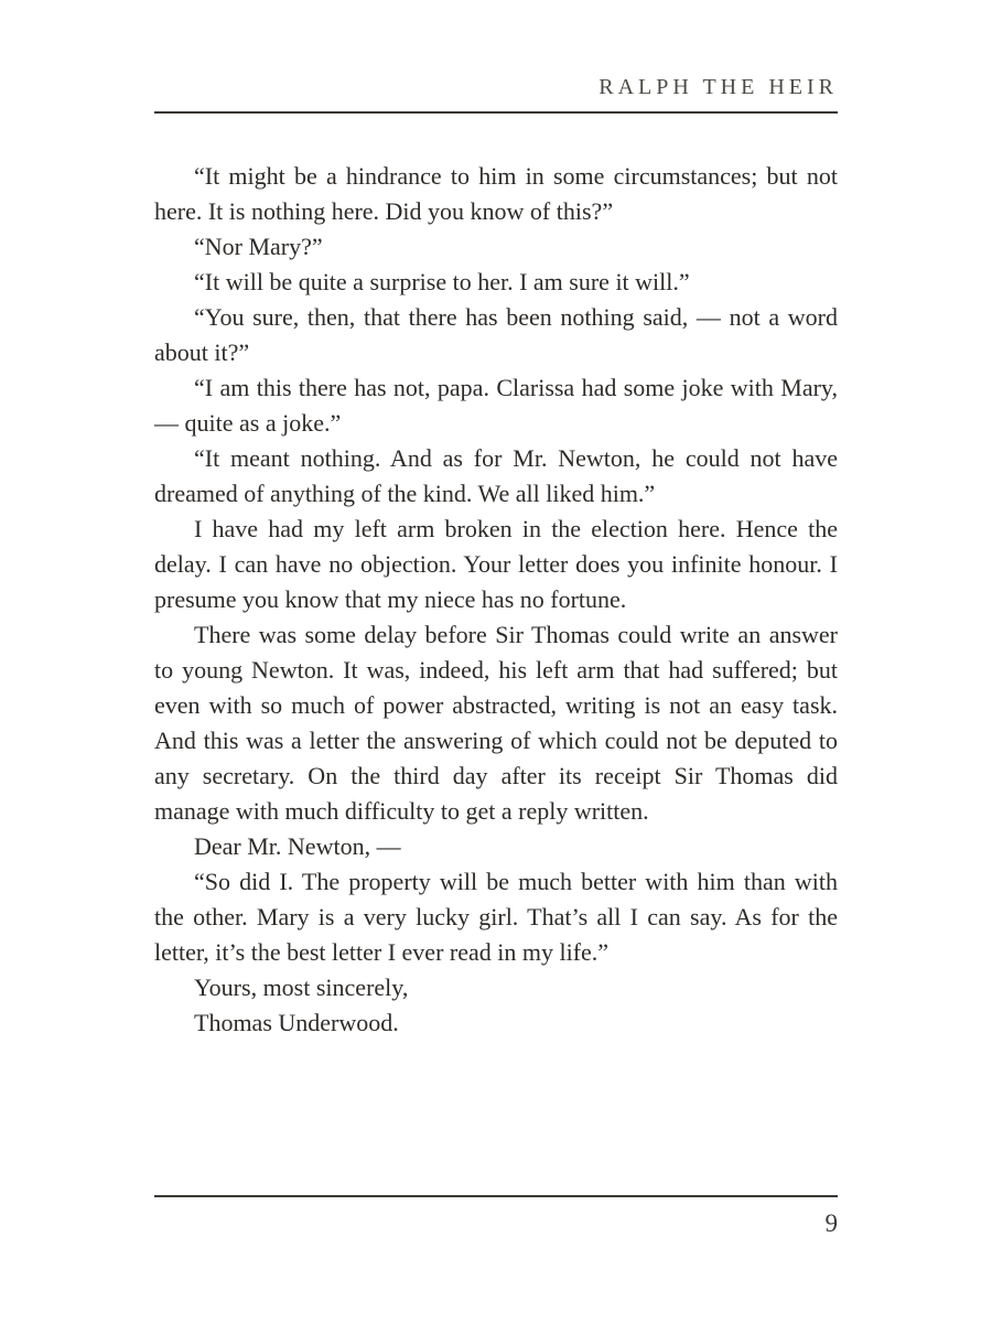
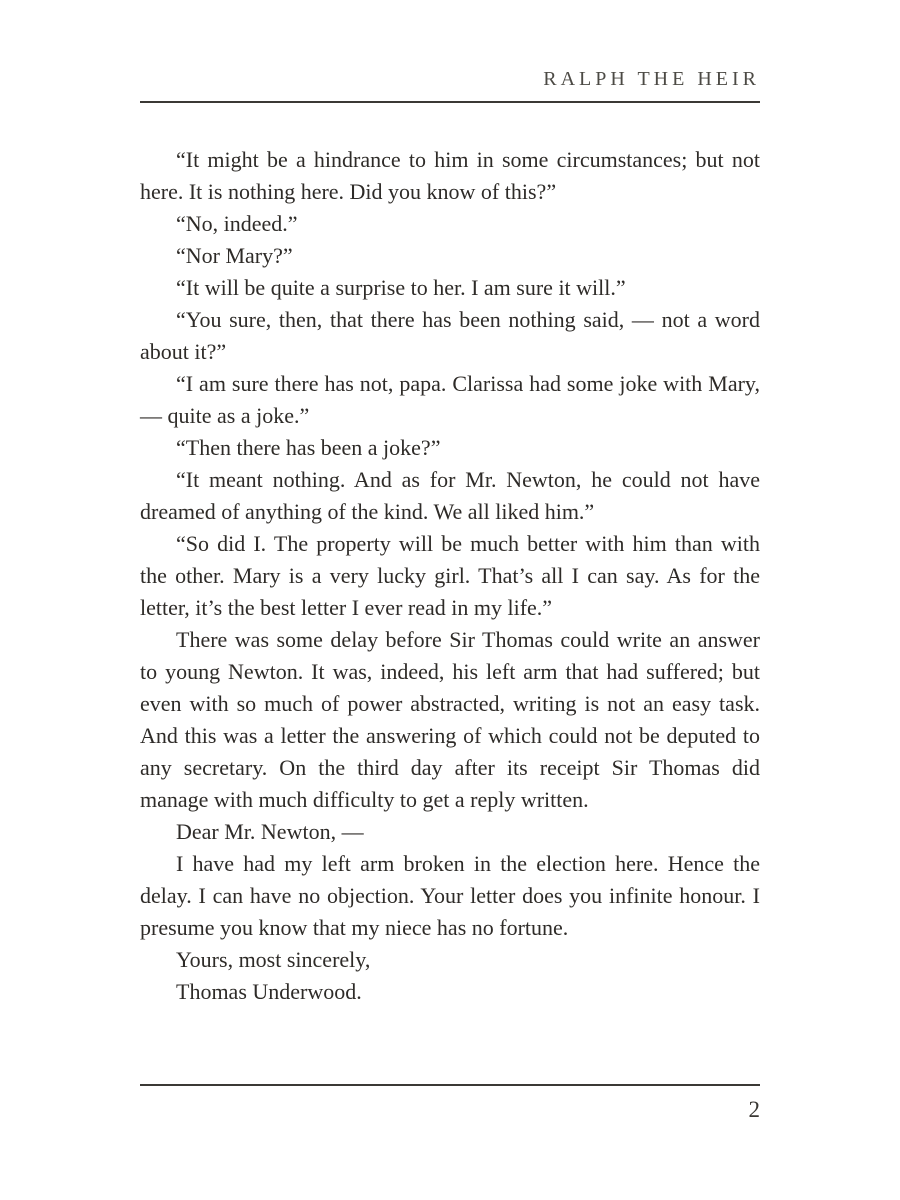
  RALPH THE HEIR
  “It might be a hindrance to him in some circumstances; but not here. It is nothing here. Did you know of this?”
+ “No, indeed.”
  “Nor Mary?”
  “It will be quite a surprise to her. I am sure it will.”
  “You sure, then, that there has been nothing said, — not a word about it?”
- “I am this there has not, papa. Clarissa had some joke with Mary, — quite as a joke.”
+ “I am sure there has not, papa. Clarissa had some joke with Mary, — quite as a joke.”
+ “Then there has been a joke?”
  “It meant nothing. And as for Mr. Newton, he could not have dreamed of anything of the kind. We all liked him.”
- I have had my left arm broken in the election here. Hence the delay. I can have no objection. Your letter does you infinite honour. I presume you know that my niece has no fortune.
+ “So did I. The property will be much better with him than with the other. Mary is a very lucky girl. That’s all I can say. As for the letter, it’s the best letter I ever read in my life.”
  There was some delay before Sir Thomas could write an answer to young Newton. It was, indeed, his left arm that had suffered; but even with so much of power abstracted, writing is not an easy task. And this was a letter the answering of which could not be deputed to any secretary. On the third day after its receipt Sir Thomas did manage with much difficulty to get a reply written.
  Dear Mr. Newton, —
- “So did I. The property will be much better with him than with the other. Mary is a very lucky girl. That’s all I can say. As for the letter, it’s the best letter I ever read in my life.”
+ I have had my left arm broken in the election here. Hence the delay. I can have no objection. Your letter does you infinite honour. I presume you know that my niece has no fortune.
  Yours, most sincerely,
  Thomas Underwood.
- 9
+ 2
